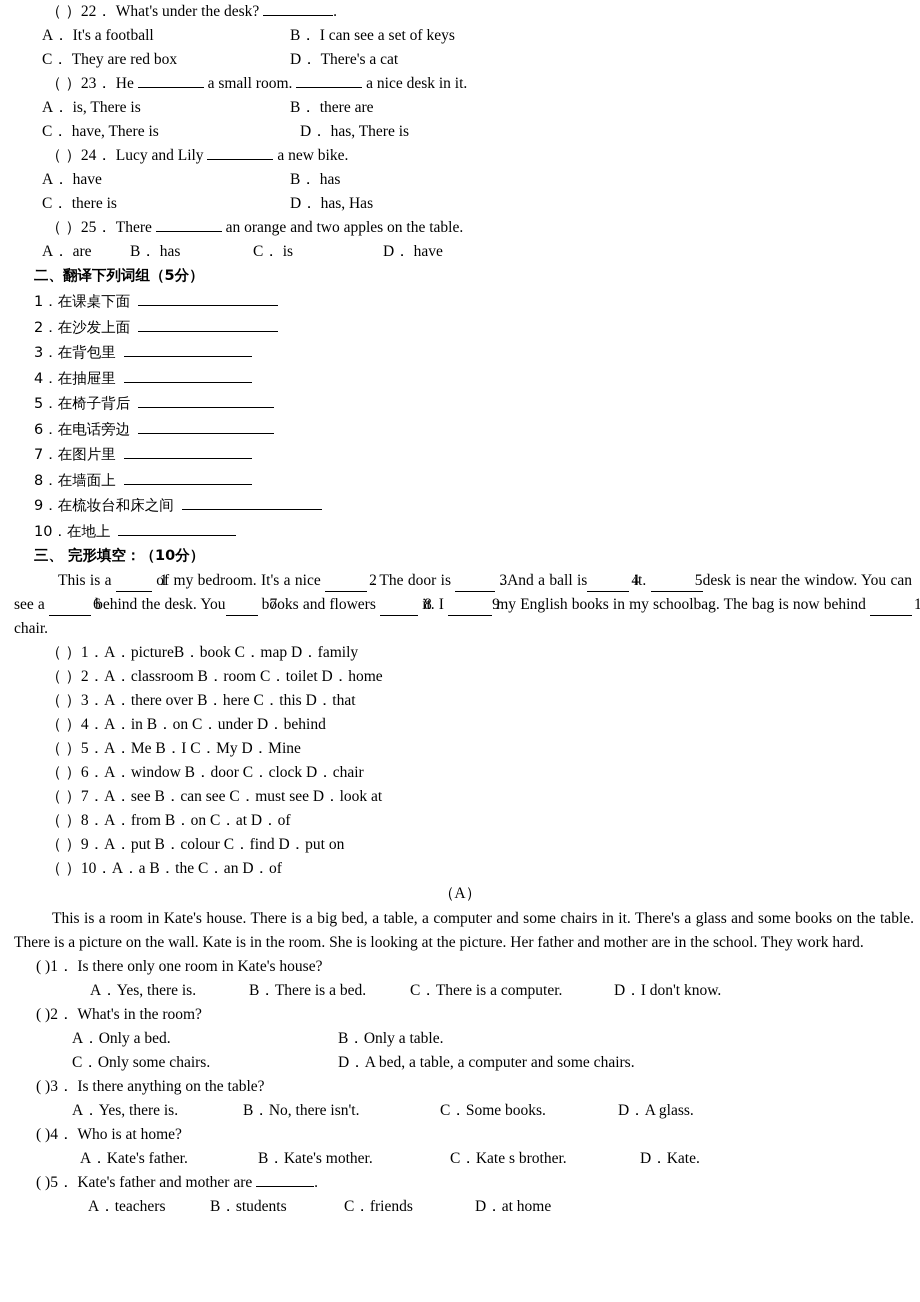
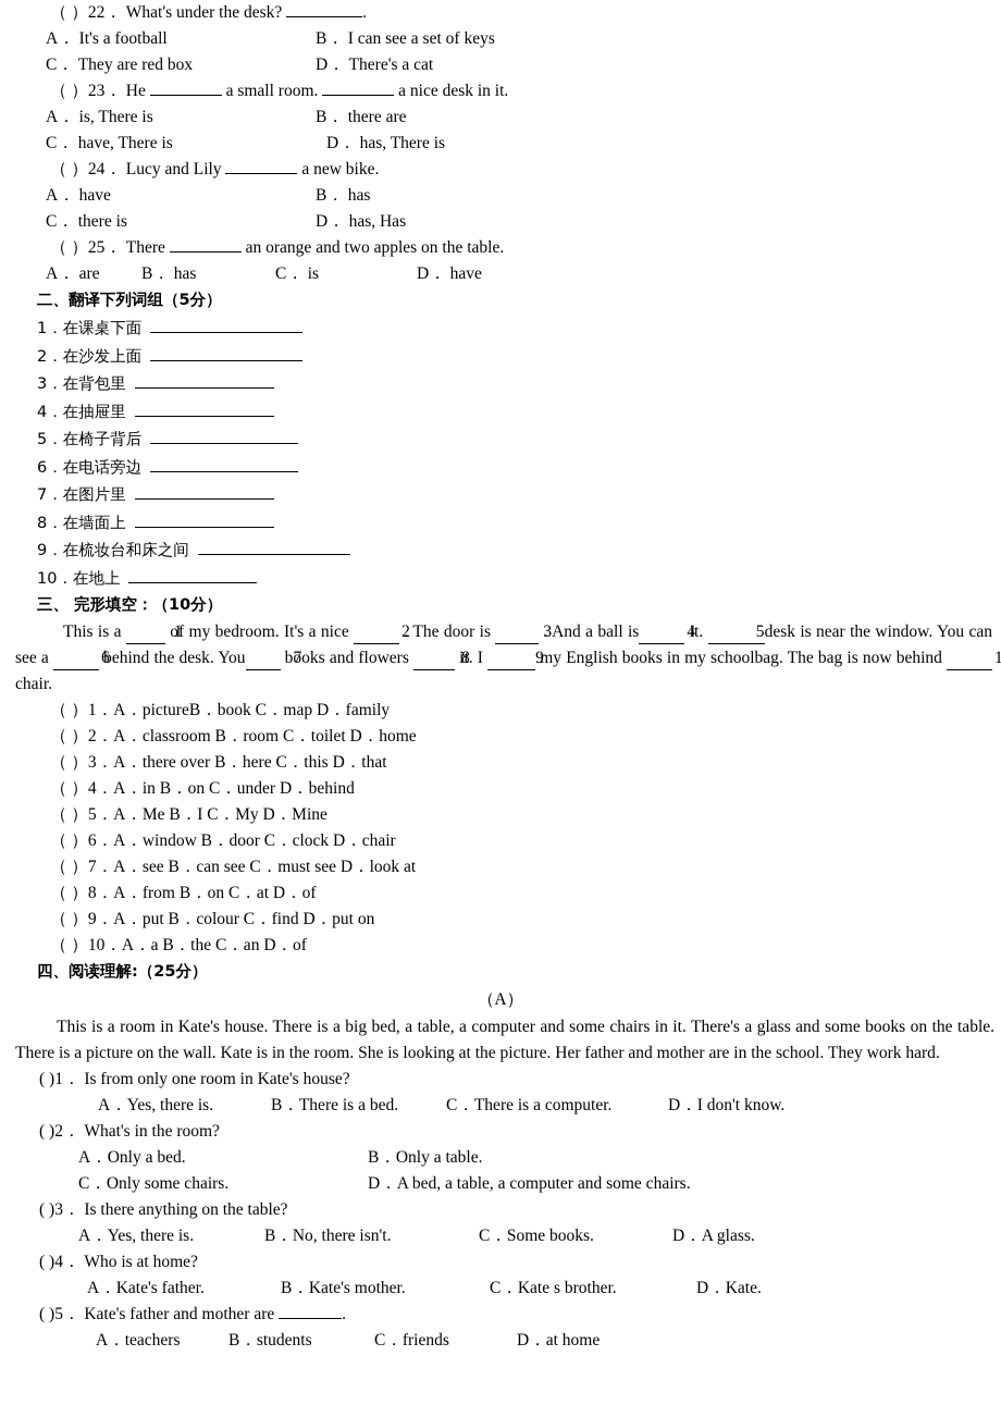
  （ ）22． What's under the desk? .
  A． It's a football
  B． I can see a set of keys
  C． They are red box
  D． There's a cat
  （ ）23． He a small room. a nice desk in it.
  A． is, There is
  B． there are
  C． have, There is
  D． has, There is
  （ ）24． Lucy and Lily a new bike.
  A． have
  B． has
  C． there is
  D． has, Has
  （ ）25． There an orange and two apples on the table.
  A． are
  B． has
  C． is
  D． have
  二、翻译下列词组（5分）
  1．在课桌下面
  2．在沙发上面
  3．在背包里
  4．在抽屉里
  5．在椅子背后
  6．在电话旁边
  7．在图片里
  8．在墙面上
  9．在梳妆台和床之间
  10．在地上
  三、 完形填空：（10分）
  This is a 1 of my bedroom. It's a nice 2 . The door is 3 . And a ball is 4 it. 5desk is near the window. You can see a 6 behind the desk. You 7 books and flowers 8 it. I 9 my English books in my schoolbag. The bag is now behind 1 chair.
  （ ）1．A．pictureB．book C．map D．family
  （ ）2．A．classroom B．room C．toilet D．home
  （ ）3．A．there over B．here C．this D．that
  （ ）4．A．in B．on C．under D．behind
  （ ）5．A．Me B．I C．My D．Mine
  （ ）6．A．window B．door C．clock D．chair
  （ ）7．A．see B．can see C．must see D．look at
  （ ）8．A．from B．on C．at D．of
  （ ）9．A．put B．colour C．find D．put on
  （ ）10．A．a B．the C．an D．of
+ 四、阅读理解:（25分）
  （A）
  This is a room in Kate's house. There is a big bed, a table, a computer and some chairs in it. There's a glass and some books on the table. There is a picture on the wall. Kate is in the room. She is looking at the picture. Her father and mother are in the school. They work hard.
- ( )1． Is there only one room in Kate's house?
+ ( )1． Is from only one room in Kate's house?
  A．Yes, there is.
  B．There is a bed.
  C．There is a computer.
  D．I don't know.
  ( )2． What's in the room?
  A．Only a bed.
  B．Only a table.
  C．Only some chairs.
  D．A bed, a table, a computer and some chairs.
  ( )3． Is there anything on the table?
  A．Yes, there is.
  B．No, there isn't.
  C．Some books.
  D．A glass.
  ( )4． Who is at home?
  A．Kate's father.
  B．Kate's mother.
  C．Kate s brother.
  D．Kate.
  ( )5． Kate's father and mother are .
  A．teachers
  B．students
  C．friends
  D．at home
